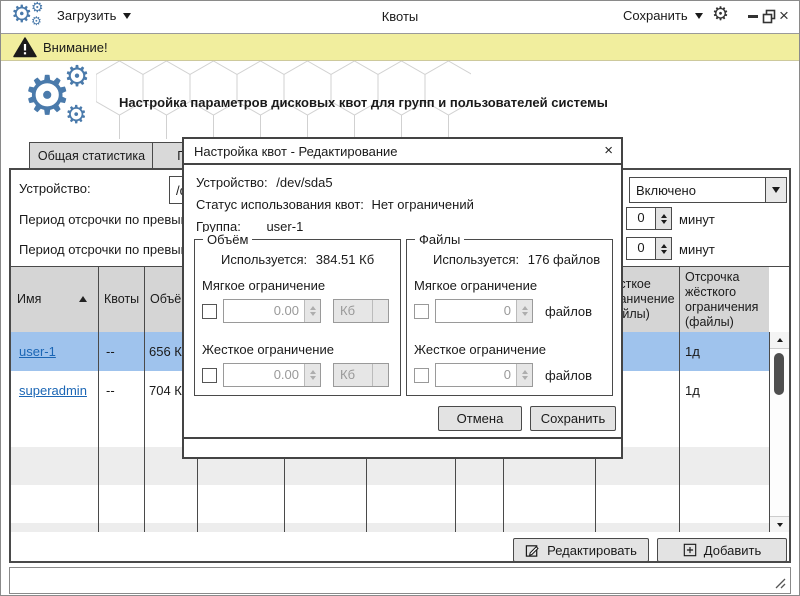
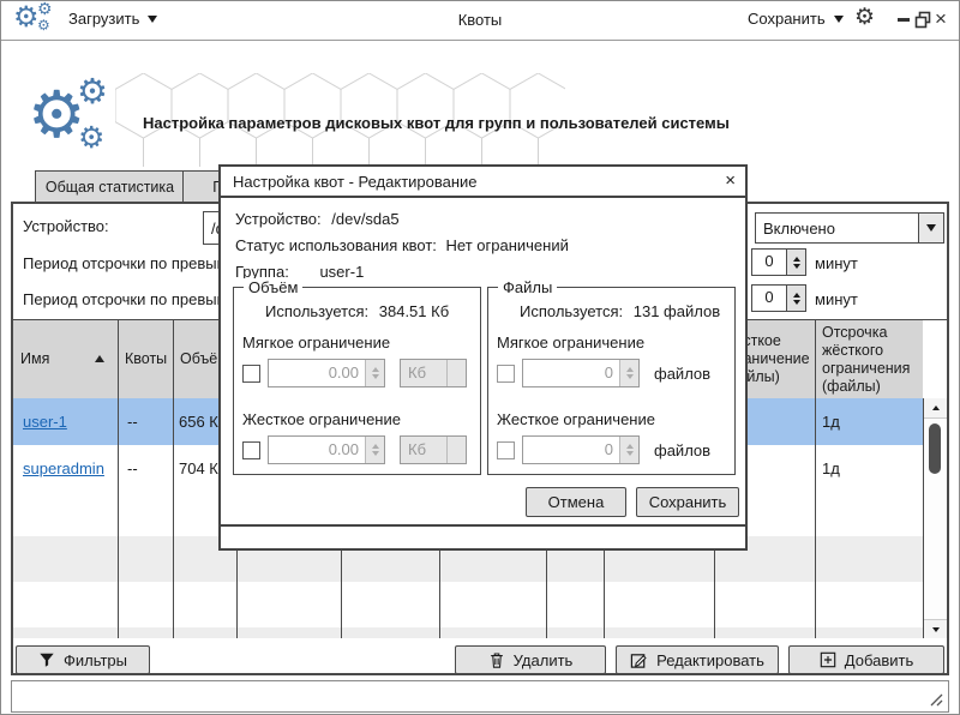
  ⚙
  ⚙
  ⚙
  Загрузить
  Квоты
  Сохранить
  ⚙
  ×
- Внимание!
  ⚙
  ⚙
  ⚙
  Настройка параметров дисковых квот для групп и пользователей системы
  Общая статистика
  Устройство:
  Включено
  Период отсрочки по превы
  0
  минут
  Период отсрочки по превы
  0
  минут
  Имя
  Квоты
  Объё
  Отсрочка жёсткого ограничения (файлы)
  user-1
  --
  656 К
  1д
  superadmin
  --
  704 К
  1д
+ Фильтры
+ Удалить
  Редактировать
  Добавить
  Настройка квот - Редактирование
  ×
  Устройство: /dev/sda5
  Статус использования квот: Нет ограничений
  Группа: user-1
  Объём
  Используется: 384.51 Кб
  Мягкое ограничение
  0.00
  Кб
  Жесткое ограничение
  0.00
  Кб
  Файлы
- Используется: 176 файлов
+ Используется: 131 файлов
  Мягкое ограничение
  0
  файлов
  Жесткое ограничение
  0
  файлов
  Отмена
  Сохранить
